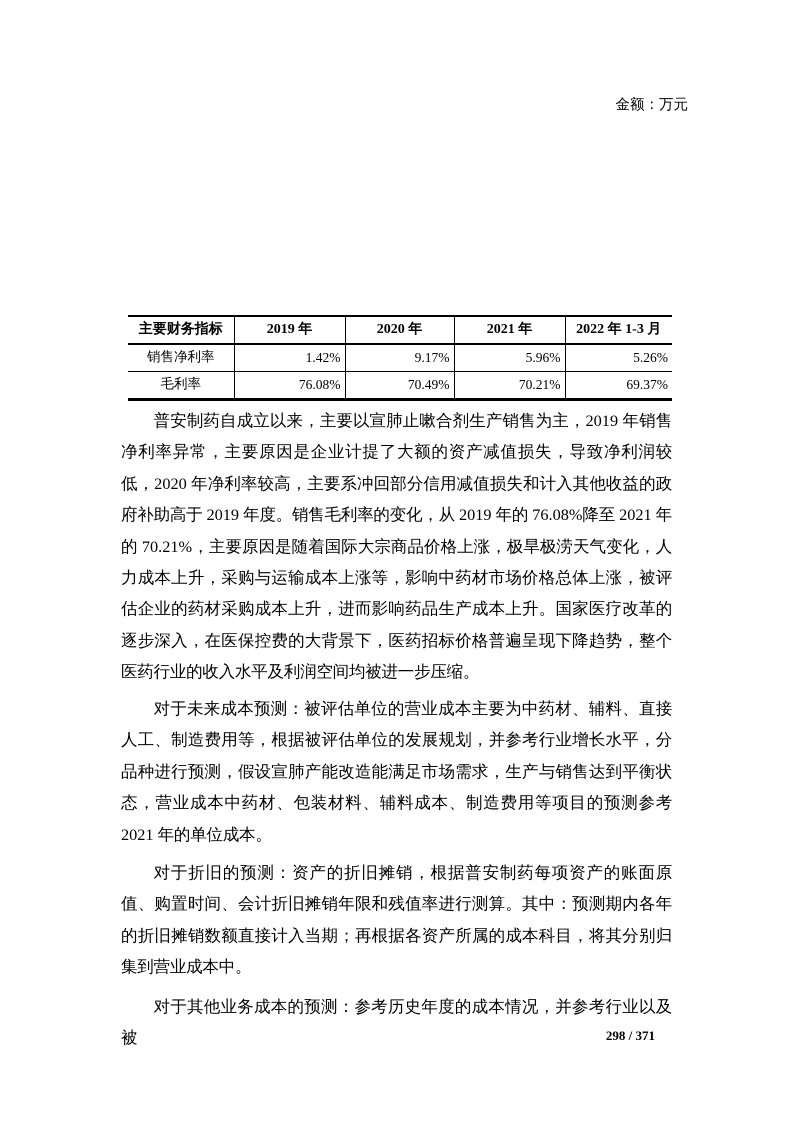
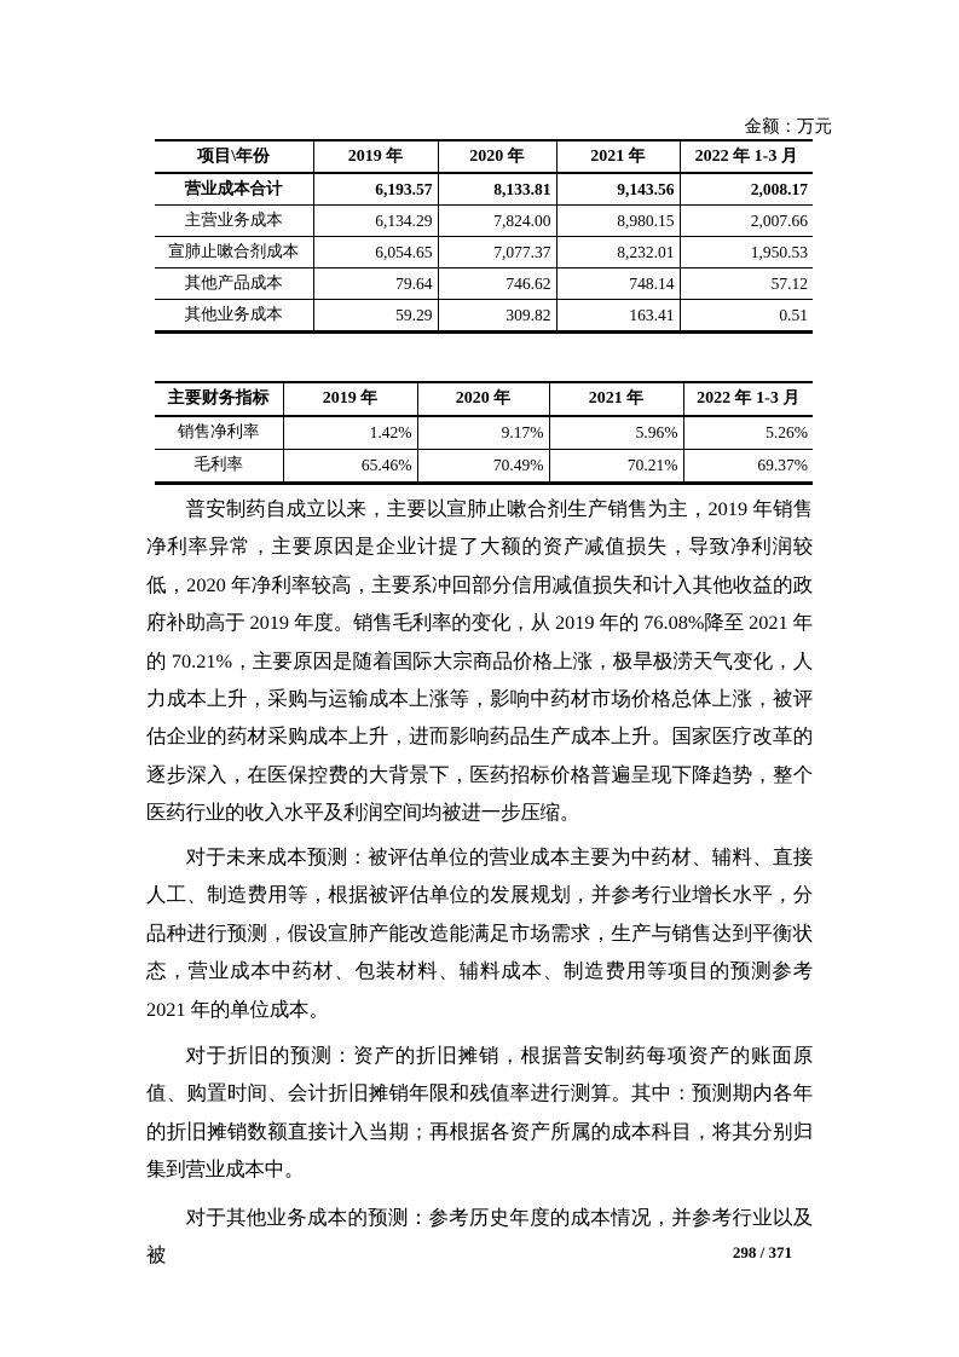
  金额：万元
+ 项目\年份	2019 年	2020 年	2021 年	2022 年 1-3 月
+ 营业成本合计	6,193.57	8,133.81	9,143.56	2,008.17
+ 主营业务成本	6,134.29	7,824.00	8,980.15	2,007.66
+ 宣肺止嗽合剂成本	6,054.65	7,077.37	8,232.01	1,950.53
+ 其他产品成本	79.64	746.62	748.14	57.12
+ 其他业务成本	59.29	309.82	163.41	0.51
  主要财务指标	2019 年	2020 年	2021 年	2022 年 1-3 月
  销售净利率	1.42%	9.17%	5.96%	5.26%
- 毛利率	76.08%	70.49%	70.21%	69.37%
+ 毛利率	65.46%	70.49%	70.21%	69.37%
  普安制药自成立以来，主要以宣肺止嗽合剂生产销售为主，2019 年销售净利率异常，主要原因是企业计提了大额的资产减值损失，导致净利润较低，2020 年净利率较高，主要系冲回部分信用减值损失和计入其他收益的政府补助高于 2019 年度。销售毛利率的变化，从 2019 年的 76.08%降至 2021 年的 70.21%，主要原因是随着国际大宗商品价格上涨，极旱极涝天气变化，人力成本上升，采购与运输成本上涨等，影响中药材市场价格总体上涨，被评估企业的药材采购成本上升，进而影响药品生产成本上升。国家医疗改革的逐步深入，在医保控费的大背景下，医药招标价格普遍呈现下降趋势，整个医药行业的收入水平及利润空间均被进一步压缩。
  对于未来成本预测：被评估单位的营业成本主要为中药材、辅料、直接人工、制造费用等，根据被评估单位的发展规划，并参考行业增长水平，分品种进行预测，假设宣肺产能改造能满足市场需求，生产与销售达到平衡状态，营业成本中药材、包装材料、辅料成本、制造费用等项目的预测参考 2021 年的单位成本。
  对于折旧的预测：资产的折旧摊销，根据普安制药每项资产的账面原值、购置时间、会计折旧摊销年限和残值率进行测算。其中：预测期内各年的折旧摊销数额直接计入当期；再根据各资产所属的成本科目，将其分别归集到营业成本中。
  对于其他业务成本的预测：参考历史年度的成本情况，并参考行业以及被
  298 / 371
